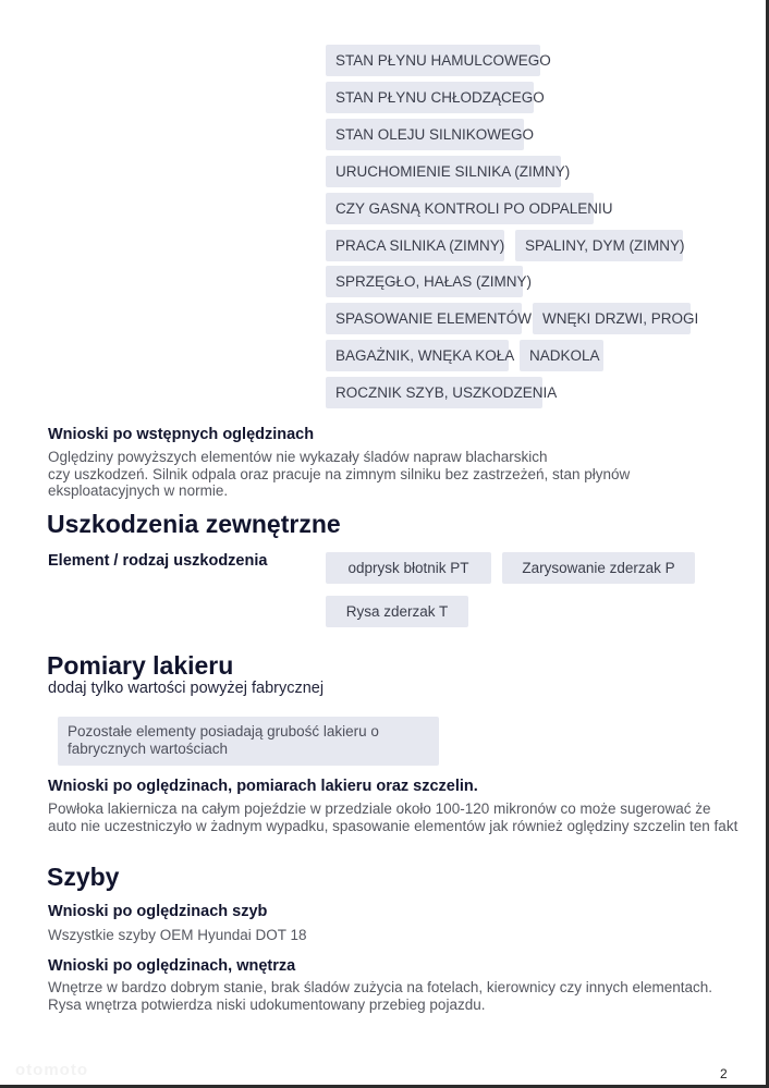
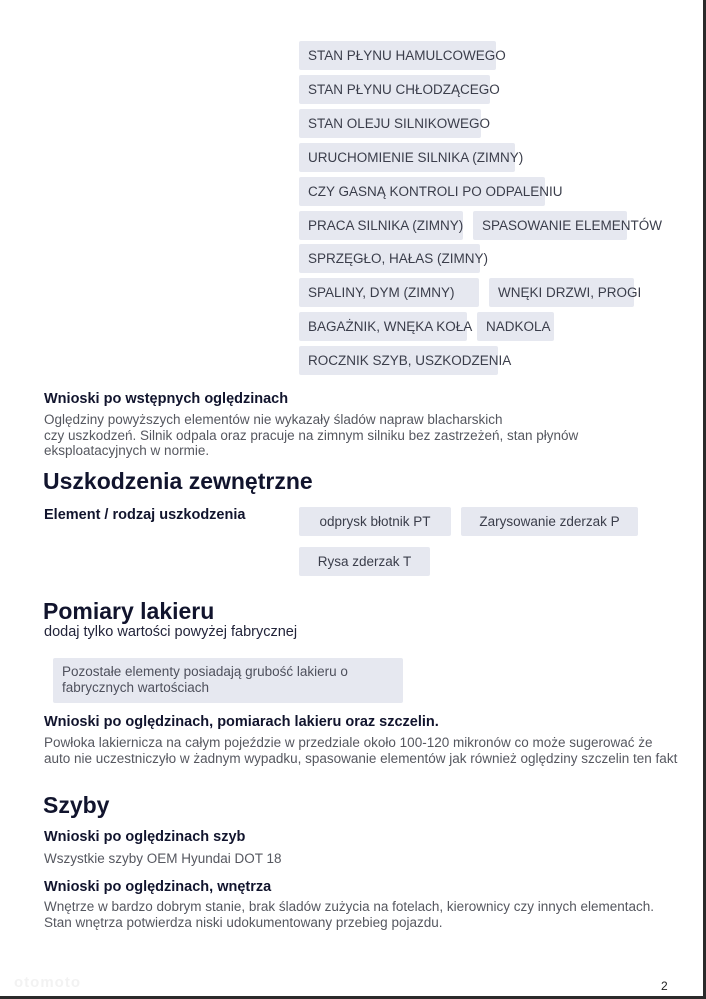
  STAN PŁYNU HAMULCOWEGO
  STAN PŁYNU CHŁODZĄCEGO
  STAN OLEJU SILNIKOWEGO
  URUCHOMIENIE SILNIKA (ZIMNY)
  CZY GASNĄ KONTROLI PO ODPALENIU
  PRACA SILNIKA (ZIMNY)
- SPALINY, DYM (ZIMNY)
+ SPASOWANIE ELEMENTÓW
  SPRZĘGŁO, HAŁAS (ZIMNY)
- SPASOWANIE ELEMENTÓW
+ SPALINY, DYM (ZIMNY)
  WNĘKI DRZWI, PROGI
  BAGAŻNIK, WNĘKA KOŁA
  NADKOLA
  ROCZNIK SZYB, USZKODZENIA
  Wnioski po wstępnych oględzinach
  Oględziny powyższych elementów nie wykazały śladów napraw blacharskich
  czy uszkodzeń. Silnik odpala oraz pracuje na zimnym silniku bez zastrzeżeń, stan płynów
  eksploatacyjnych w normie.
  Uszkodzenia zewnętrzne
  Element / rodzaj uszkodzenia
  odprysk błotnik PT
  Zarysowanie zderzak P
  Rysa zderzak T
  Pomiary lakieru
  dodaj tylko wartości powyżej fabrycznej
  Pozostałe elementy posiadają grubość lakieru o
  fabrycznych wartościach
  Wnioski po oględzinach, pomiarach lakieru oraz szczelin.
  Powłoka lakiernicza na całym pojeździe w przedziale około 100-120 mikronów co może sugerować że
  auto nie uczestniczyło w żadnym wypadku, spasowanie elementów jak również oględziny szczelin ten fakt
  Szyby
  Wnioski po oględzinach szyb
  Wszystkie szyby OEM Hyundai DOT 18
  Wnioski po oględzinach, wnętrza
  Wnętrze w bardzo dobrym stanie, brak śladów zużycia na fotelach, kierownicy czy innych elementach.
- Rysa wnętrza potwierdza niski udokumentowany przebieg pojazdu.
+ Stan wnętrza potwierdza niski udokumentowany przebieg pojazdu.
  2
